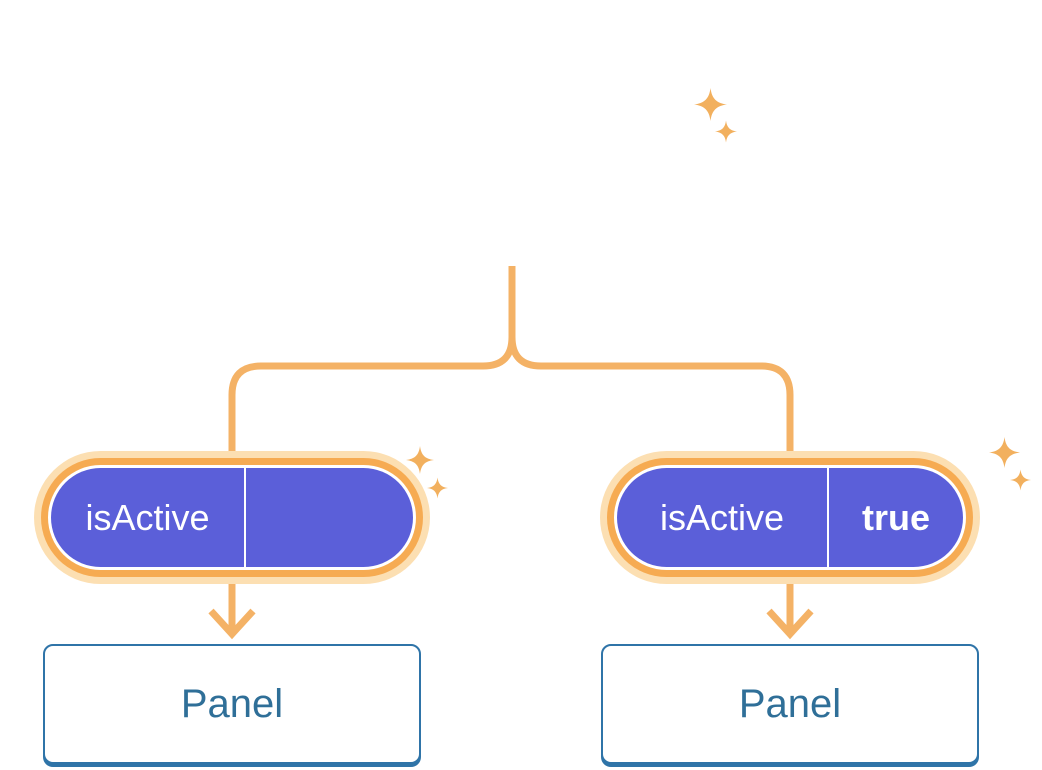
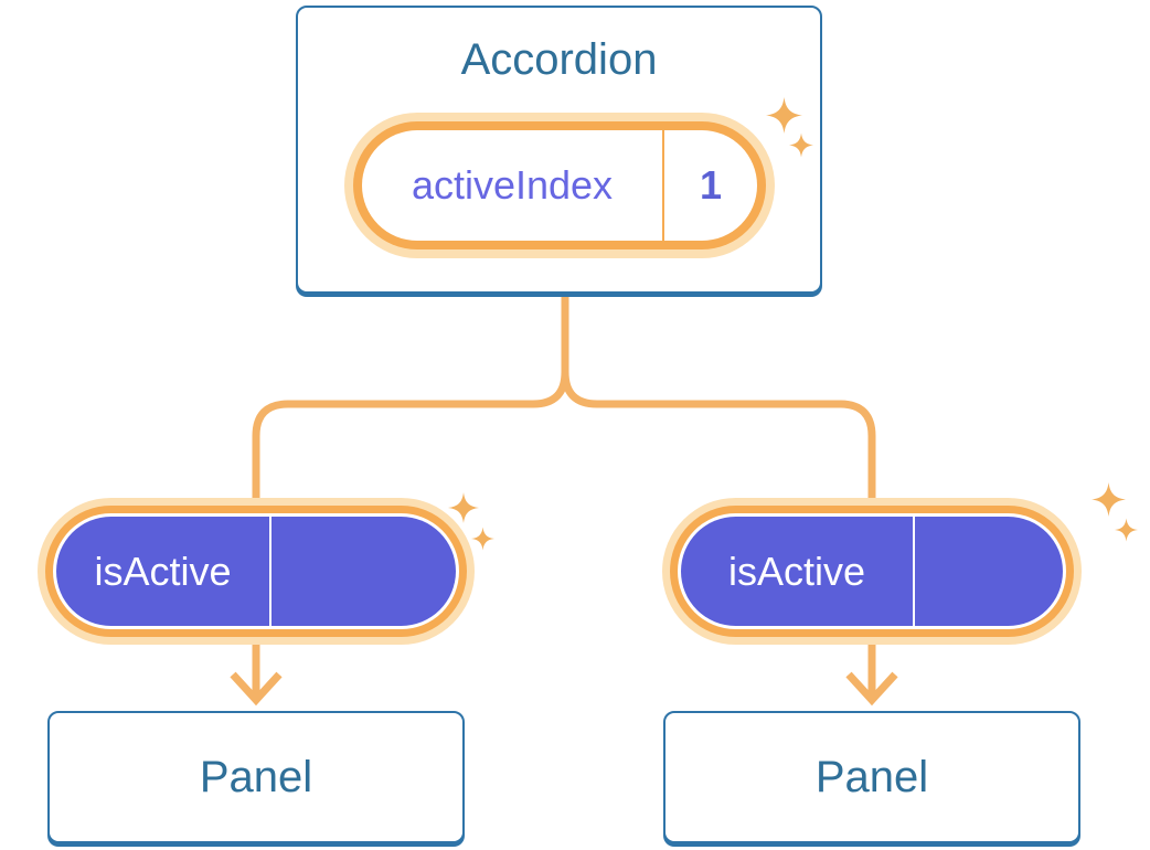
+ Accordion
+ activeIndex
+ 1
  isActive
  isActive
- true
  Panel
  Panel
